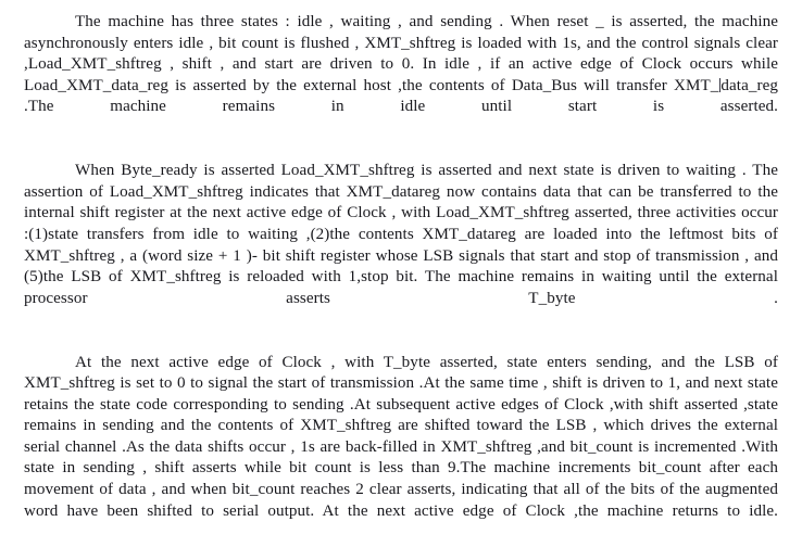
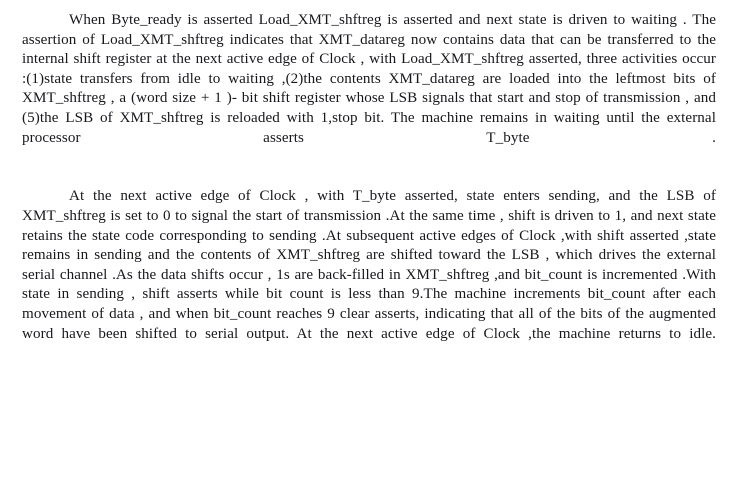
- The machine has three states : idle , waiting , and sending . When reset _ is asserted, the machine asynchronously enters idle , bit count is flushed , XMT_shftreg is loaded with 1s, and the control signals clear ,Load_XMT_shftreg , shift , and start are driven to 0. In idle , if an active edge of Clock occurs while Load_XMT_data_reg is asserted by the external host ,the contents of Data_Bus will transfer XMT_ data_reg .The machine remains in idle until start is asserted.
  When Byte_ready is asserted Load_XMT_shftreg is asserted and next state is driven to waiting . The assertion of Load_XMT_shftreg indicates that XMT_datareg now contains data that can be transferred to the internal shift register at the next active edge of Clock , with Load_XMT_shftreg asserted, three activities occur :(1)state transfers from idle to waiting ,(2)the contents XMT_datareg are loaded into the leftmost bits of XMT_shftreg , a (word size + 1 )- bit shift register whose LSB signals that start and stop of transmission , and (5)the LSB of XMT_shftreg is reloaded with 1,stop bit. The machine remains in waiting until the external processor asserts T_byte .
- At the next active edge of Clock , with T_byte asserted, state enters sending, and the LSB of XMT_shftreg is set to 0 to signal the start of transmission .At the same time , shift is driven to 1, and next state retains the state code corresponding to sending .At subsequent active edges of Clock ,with shift asserted ,state remains in sending and the contents of XMT_shftreg are shifted toward the LSB , which drives the external serial channel .As the data shifts occur , 1s are back-filled in XMT_shftreg ,and bit_count is incremented .With state in sending , shift asserts while bit count is less than 9.The machine increments bit_count after each movement of data , and when bit_count reaches 2 clear asserts, indicating that all of the bits of the augmented word have been shifted to serial output. At the next active edge of Clock ,the machine returns to idle.
+ At the next active edge of Clock , with T_byte asserted, state enters sending, and the LSB of XMT_shftreg is set to 0 to signal the start of transmission .At the same time , shift is driven to 1, and next state retains the state code corresponding to sending .At subsequent active edges of Clock ,with shift asserted ,state remains in sending and the contents of XMT_shftreg are shifted toward the LSB , which drives the external serial channel .As the data shifts occur , 1s are back-filled in XMT_shftreg ,and bit_count is incremented .With state in sending , shift asserts while bit count is less than 9.The machine increments bit_count after each movement of data , and when bit_count reaches 9 clear asserts, indicating that all of the bits of the augmented word have been shifted to serial output. At the next active edge of Clock ,the machine returns to idle.
